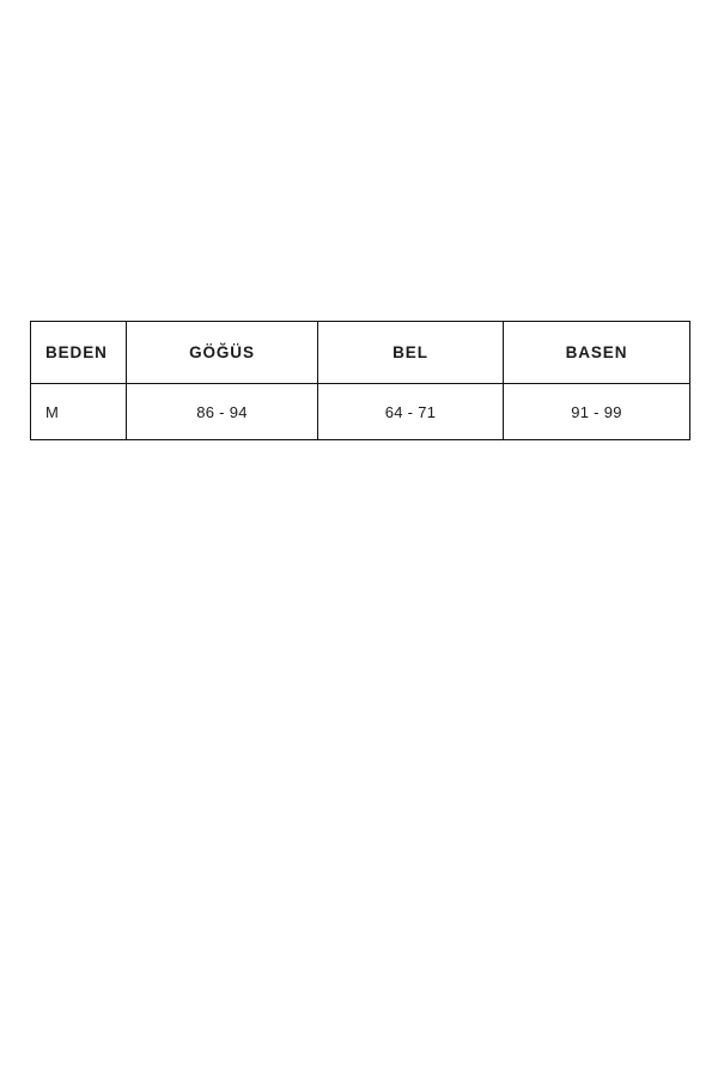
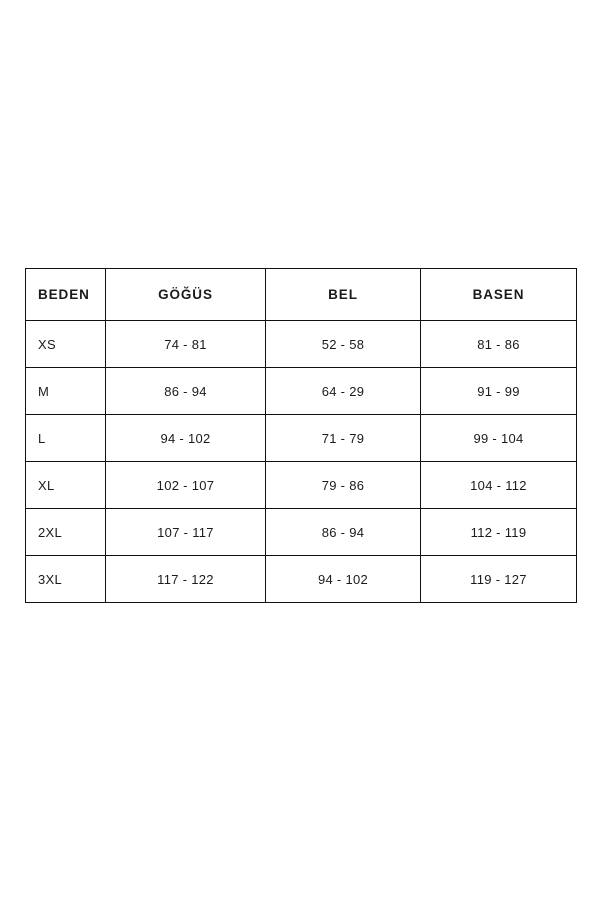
  BEDEN	GÖĞÜS	BEL	BASEN
+ XS	74 - 81	52 - 58	81 - 86
- M	86 - 94	64 - 71	91 - 99
+ M	86 - 94	64 - 29	91 - 99
+ L	94 - 102	71 - 79	99 - 104
+ XL	102 - 107	79 - 86	104 - 112
+ 2XL	107 - 117	86 - 94	112 - 119
+ 3XL	117 - 122	94 - 102	119 - 127
